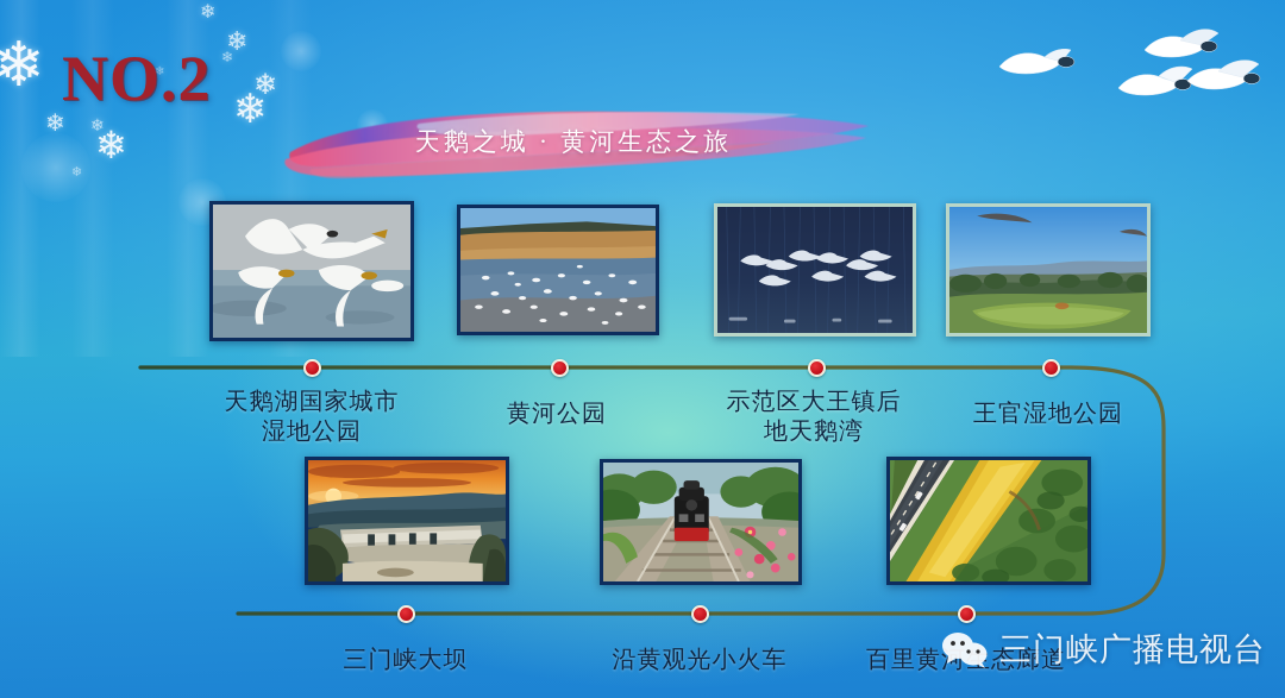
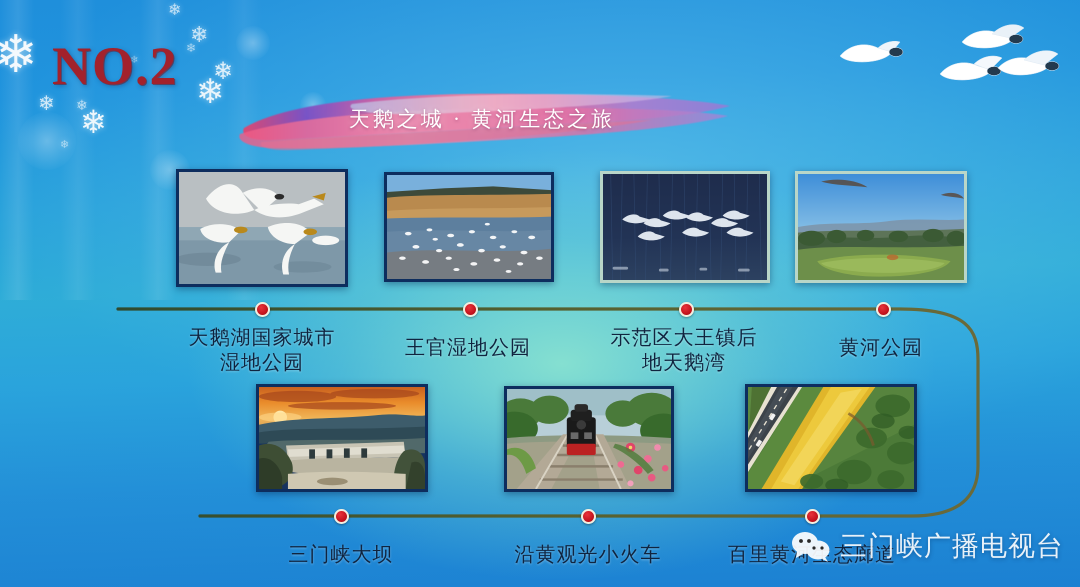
  ❄
  ❄
  ❄
  ❄
  ❄
  ❄
  ❄
  ❄
  ❄
  ❄
  ❄
  NO.2
  天鹅之城 · 黄河生态之旅
  天鹅湖国家城市
  湿地公园
- 黄河公园
+ 王官湿地公园
  示范区大王镇后
  地天鹅湾
- 王官湿地公园
+ 黄河公园
  三门峡大坝
  沿黄观光小火车
  百里黄河态廊道
  三门峡广播电视台
